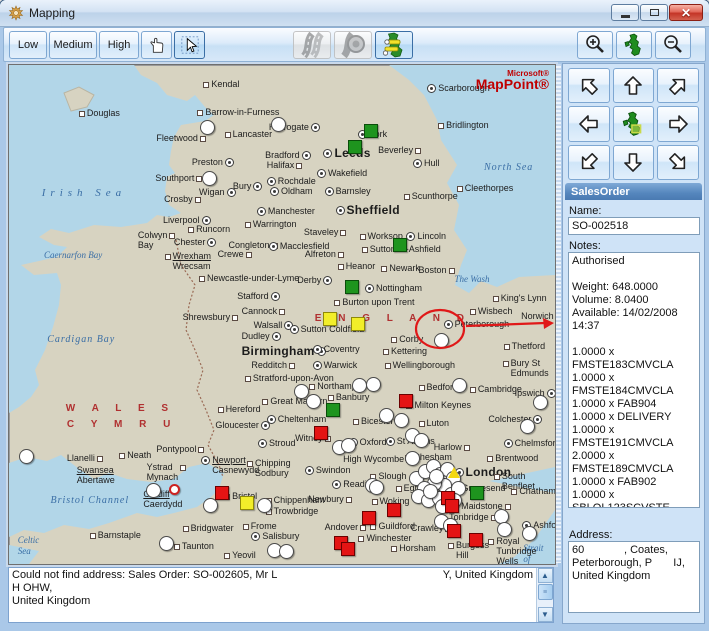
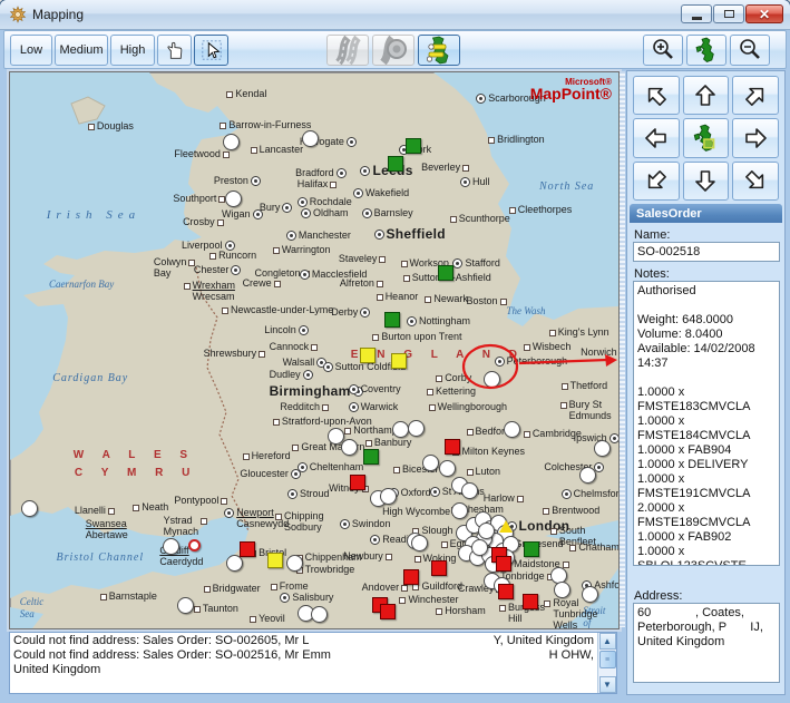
  Mapping
  ✕
  Low
  Medium
  High
  Microsoft®
  MapPoint®
  E N G L A N D
  W A L E S
  C Y M R U
  Irish Sea
  North Sea
  Caernarfon Bay
  Cardigan Bay
  The Wash
  Bristol Channel
  Celtic
  Sea
  Strait
  Kendal
  Douglas
  Barrow-in-Furness
  Lancaster
  Fleetwood
  Preston
  Southport
  Wigan
  Bury
  Rochdale
  Oldham
  Crosby
  Liverpool
  Runcorn
  Warrington
  Manchester
  Bradford
  Halifax
  Scarborough
  Bridlington
  Beverley
  Hull
  Wakefield
  Barnsley
  Sheffield
  Scunthorpe
  Cleethorpes
  Colwyn
  Bay
  Chester
  Wrexham
  Wrecsam
  Congleton
  Crewe
  Macclesfield
  Newcastle-under-Lyme
- Stafford
+ Lincoln
  Cannock
  Shrewsbury
  Walsall
  Dudley
  Birmingham
  Redditch
  Staveley
  Worksop
- Lincoln
+ Stafford
  Sutto-Ashfield
  Alfreton
  Heanor
  Newark
  Boston
  Derby
  Nottingham
  King's Lynn
  Burton upon Trent
  Wisbech
  Norwich
  Sutton Coldf
  Corb
  Coventry
  Kettering
  Warwick
  Wellingborough
  Thetford
  Bury St
  Edmunds
  Stratford-upon-Avon
  Hereford
  Gloucester
  Cheltenham
  Stroud
  Llanelli
  Neath
  Pontypool
  Swansea
  Abertawe
  Ystrad
  Mynach
  Newport
  Casnewydd
  Chipping
  Sodbury
  Caerdydd
  Chippenham
  Trowbridge
  Barnstaple
  Bridgwater
  Taunton
  Yeovil
  Frome
  Salisbury
  Banbury
  Bedfo
  Cambridge
  Ipswich
  Milton Keynes
  Colchest
  Luton
  Chelmsfor
  Bicesr
  Oxford
  Harlow
  Brentwood
  High Wycombe
  hesham
  Swindon
  Slough
  London
  South Benfleet
  Chatham
  Maidstone
  Newbury
  Woking
  Andover
  Guildford
  Crawl
  Tonbridge
  Ashfo
  Winchester
  Horsham
  Hill
  Royal
  Tunbridge
  Wells
  SalesOrder
  Name:
  SO-002518
  Notes:
  Authorised
  Weight: 648.0000
  Volume: 8.0400
  Available: 14/02/2008 14:37
  1.0000 x
  FMSTE183CMVCLA
  1.0000 x
  FMSTE184CMVCLA
  1.0000 x FAB904
  1.0000 x DELIVERY
  1.0000 x
  FMSTE191CMVCLA
  2.0000 x
  FMSTE189CMVCLA
  1.0000 x FAB902
  Address:
  60 , Coates,
  Peterborough, P IJ,
  United Kingdom
  Could not find address: Sales Order: SO-002605, Mr L
  Y, United Kingdom
+ Could not find address: Sales Order: SO-002516, Mr Emm
  H OHW,
  United Kingdom
  ▲
  ▼
